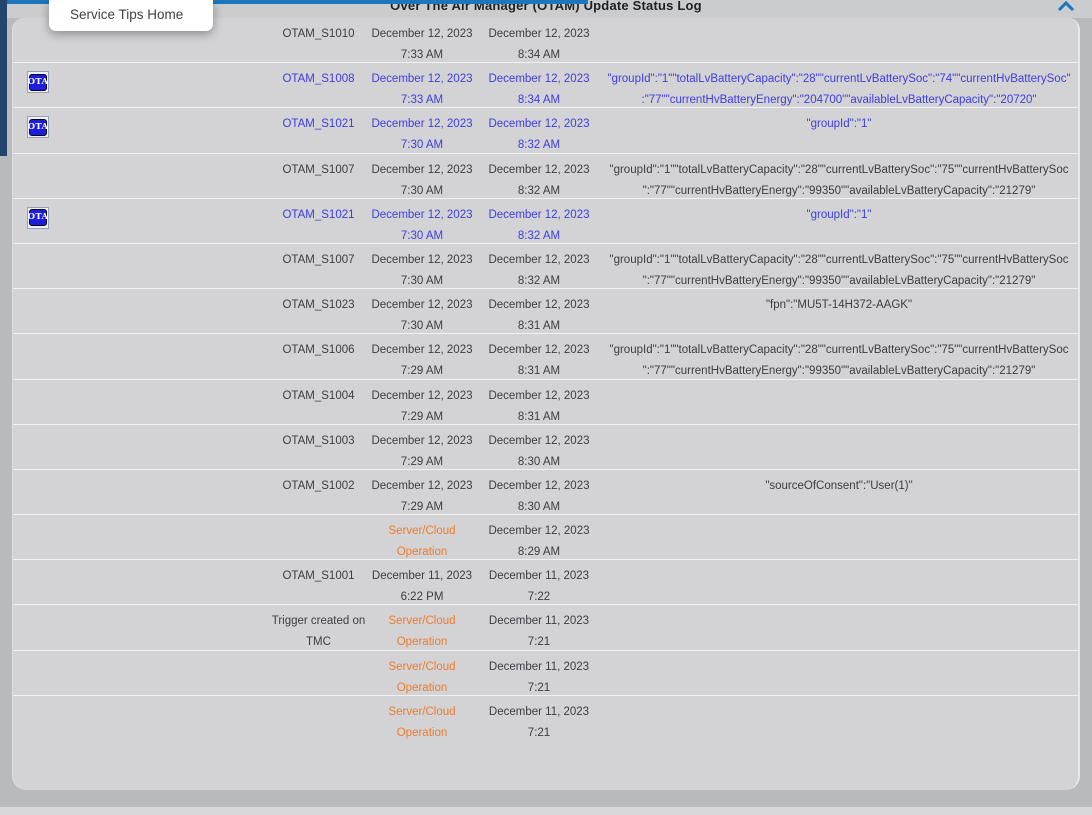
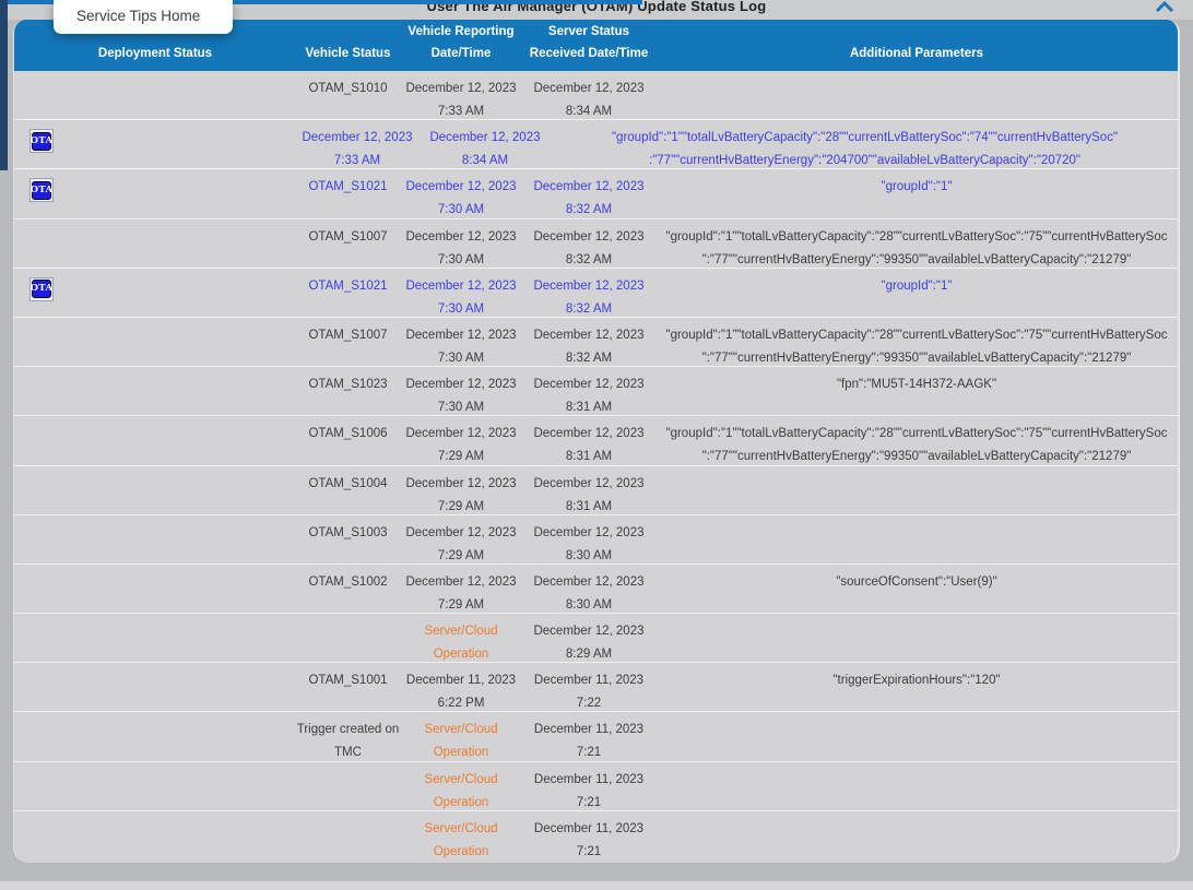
- Over The Air Manager (OTAM) Update Status Log
+ User The Air Manager (OTAM) Update Status Log
  Service Tips Home
+ Deployment Status
+ Vehicle Status
+ Vehicle Reporting
+ Date/Time
+ Server Status
+ Received Date/Time
+ Additional Parameters
  OTAM_S1010
  December 12, 2023
  7:33 AM
  December 12, 2023
  8:34 AM
  OTA
- OTAM_S1008
  December 12, 2023
  7:33 AM
  December 12, 2023
  8:34 AM
  "groupId":"1""totalLvBatteryCapacity":"28""currentLvBatterySoc":"74""currentHvBatterySoc"
  :"77""currentHvBatteryEnergy":"204700""availableLvBatteryCapacity":"20720"
  OTA
  OTAM_S1021
  December 12, 2023
  7:30 AM
  December 12, 2023
  8:32 AM
  "groupId":"1"
  OTAM_S1007
  December 12, 2023
  7:30 AM
  December 12, 2023
  8:32 AM
  "groupId":"1""totalLvBatteryCapacity":"28""currentLvBatterySoc":"75""currentHvBatterySoc
  ":"77""currentHvBatteryEnergy":"99350""availableLvBatteryCapacity":"21279"
  OTA
  OTAM_S1021
  December 12, 2023
  7:30 AM
  December 12, 2023
  8:32 AM
  "groupId":"1"
  OTAM_S1007
  December 12, 2023
  7:30 AM
  December 12, 2023
  8:32 AM
  "groupId":"1""totalLvBatteryCapacity":"28""currentLvBatterySoc":"75""currentHvBatterySoc
  ":"77""currentHvBatteryEnergy":"99350""availableLvBatteryCapacity":"21279"
  OTAM_S1023
  December 12, 2023
  7:30 AM
  December 12, 2023
  8:31 AM
  "fpn":"MU5T-14H372-AAGK"
  OTAM_S1006
  December 12, 2023
  7:29 AM
  December 12, 2023
  8:31 AM
  "groupId":"1""totalLvBatteryCapacity":"28""currentLvBatterySoc":"75""currentHvBatterySoc
  ":"77""currentHvBatteryEnergy":"99350""availableLvBatteryCapacity":"21279"
  OTAM_S1004
  December 12, 2023
  7:29 AM
  December 12, 2023
  8:31 AM
  OTAM_S1003
  December 12, 2023
  7:29 AM
  December 12, 2023
  8:30 AM
  OTAM_S1002
  December 12, 2023
  7:29 AM
  December 12, 2023
  8:30 AM
- "sourceOfConsent":"User(1)"
+ "sourceOfConsent":"User(9)"
  Server/Cloud
  Operation
  December 12, 2023
  8:29 AM
  OTAM_S1001
  December 11, 2023
  6:22 PM
  December 11, 2023 7:22
+ "triggerExpirationHours":"120"
  Trigger created on
  TMC
  Server/Cloud
  Operation
  December 11, 2023 7:21
  Server/Cloud
  Operation
  December 11, 2023 7:21
  Server/Cloud
  Operation
  December 11, 2023 7:21
